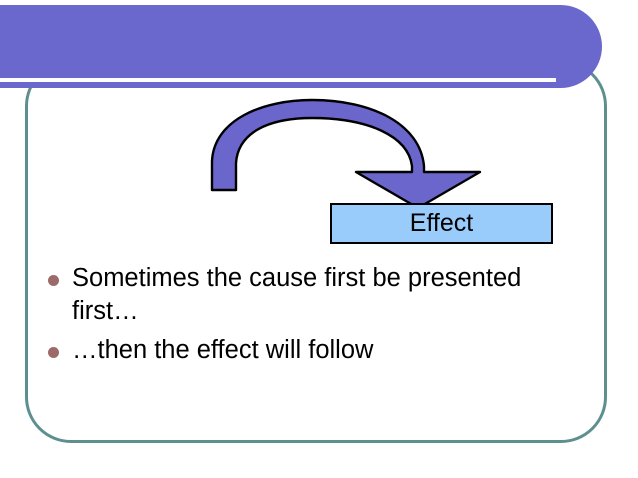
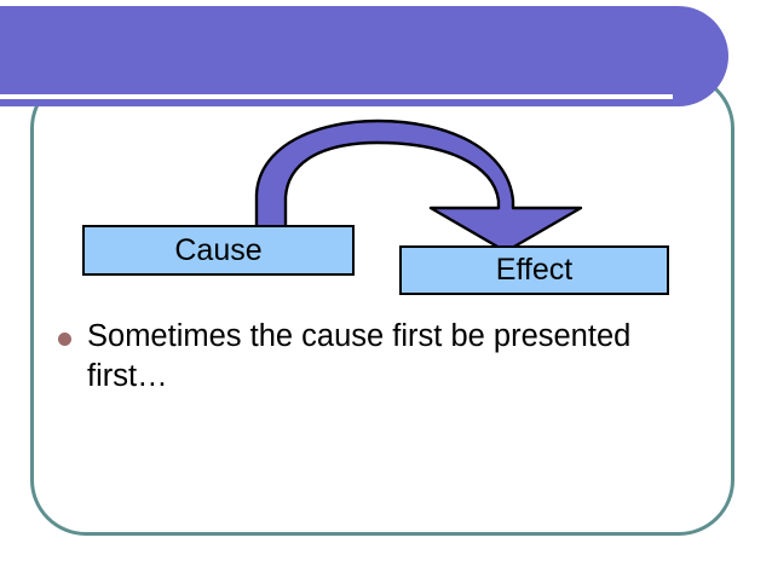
+ Cause
  Effect
  Sometimes the cause first be presented first…
- …then the effect will follow
